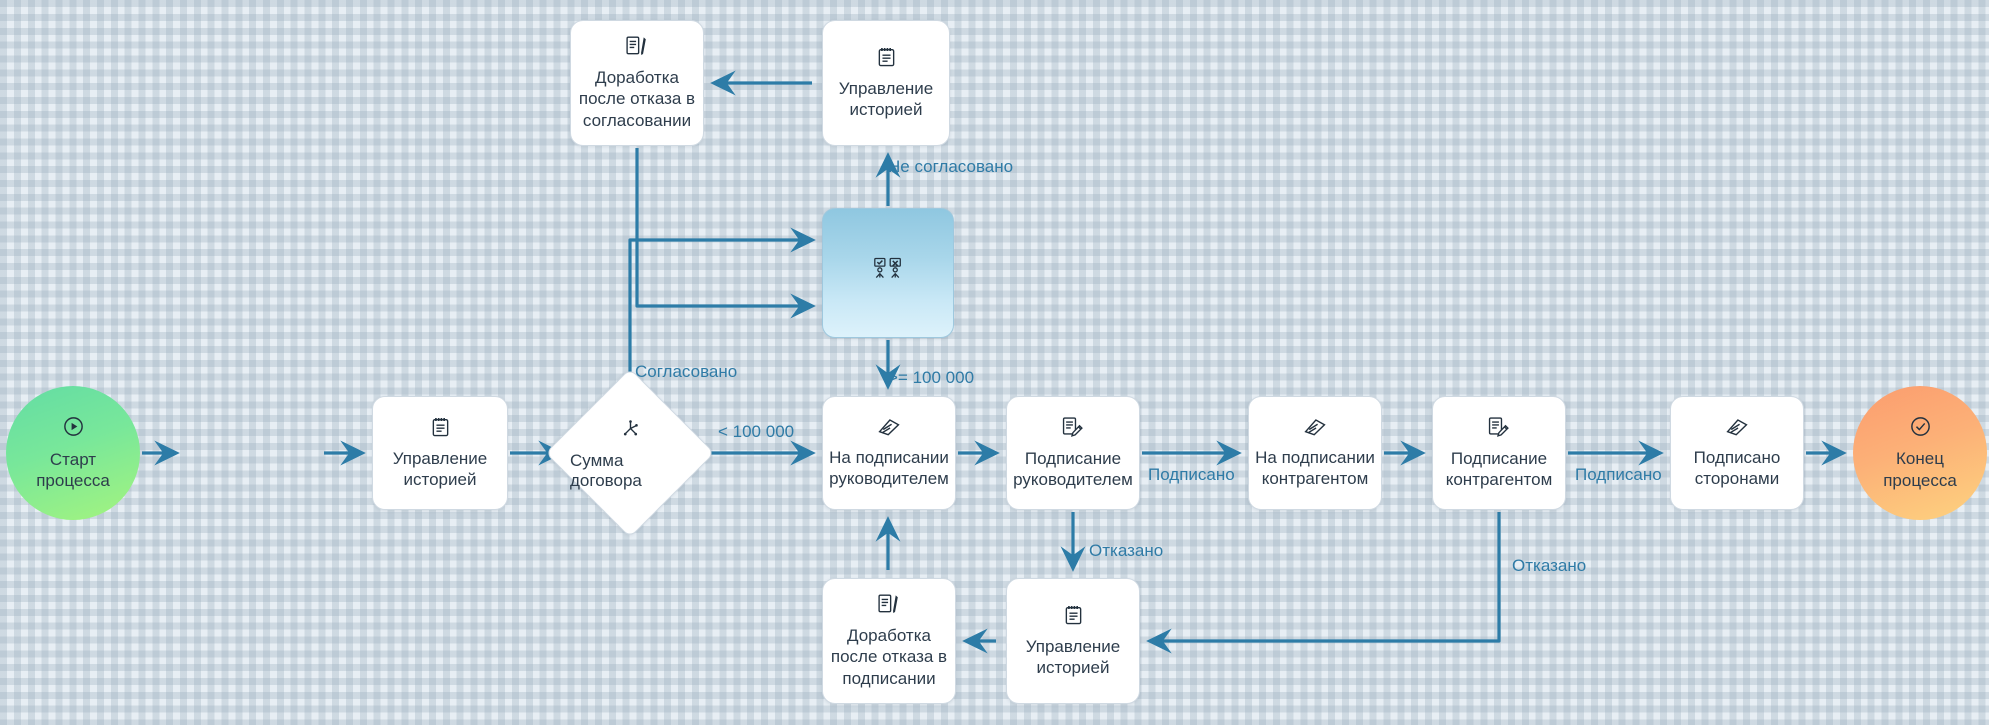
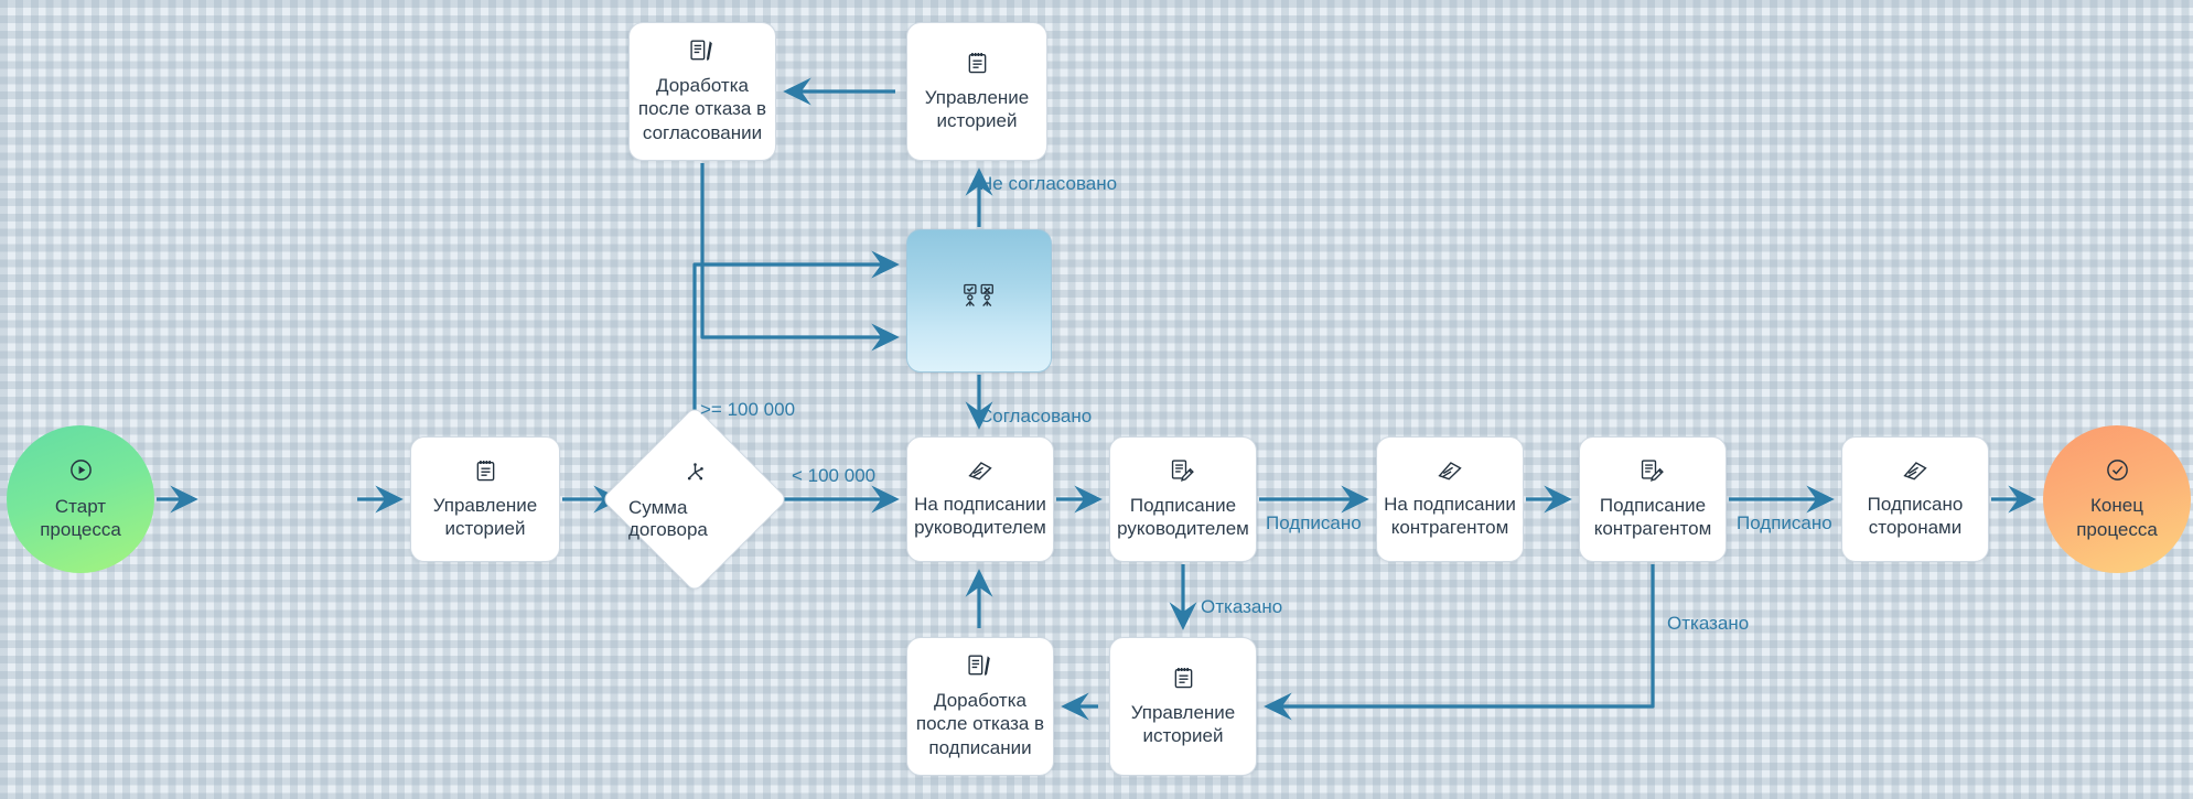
  Старт
  процесса
  Управление
  историей
  Сумма договора
  Управление
  историей
  Доработка
  после отказа в
  согласовании
  На подписании
  руководителем
  Подписание
  руководителем
  На подписании
  контрагентом
  Подписание
  контрагентом
  Подписано
  сторонами
  Конец
  процесса
  Доработка
  после отказа в
  подписании
  Управление
  историей
- Согласовано
+ >= 100 000
  < 100 000
  Не согласовано
- >= 100 000
+ Согласовано
  Отказано
  Подписано
  Подписано
  Отказано
